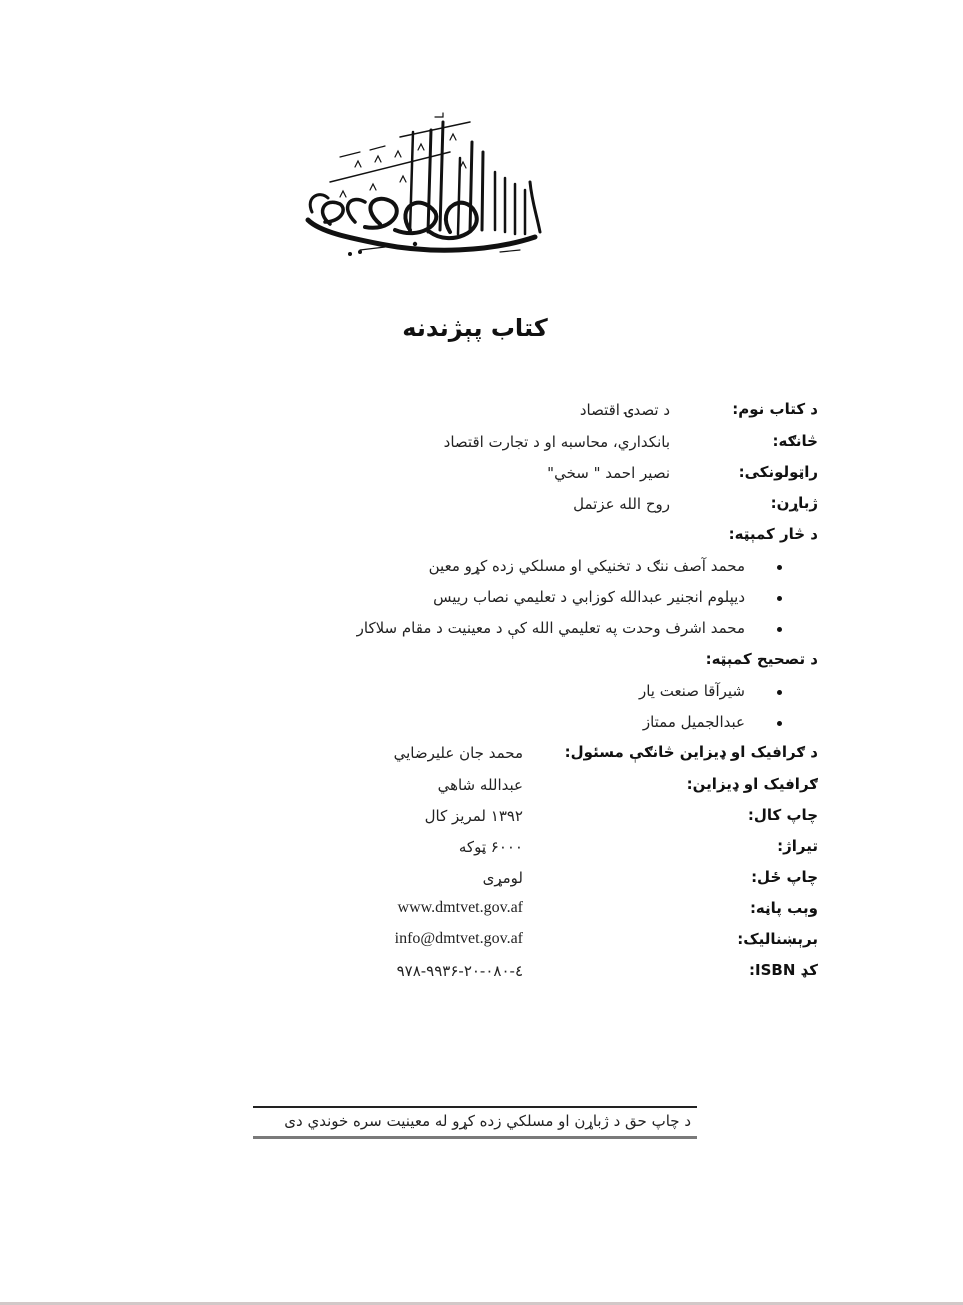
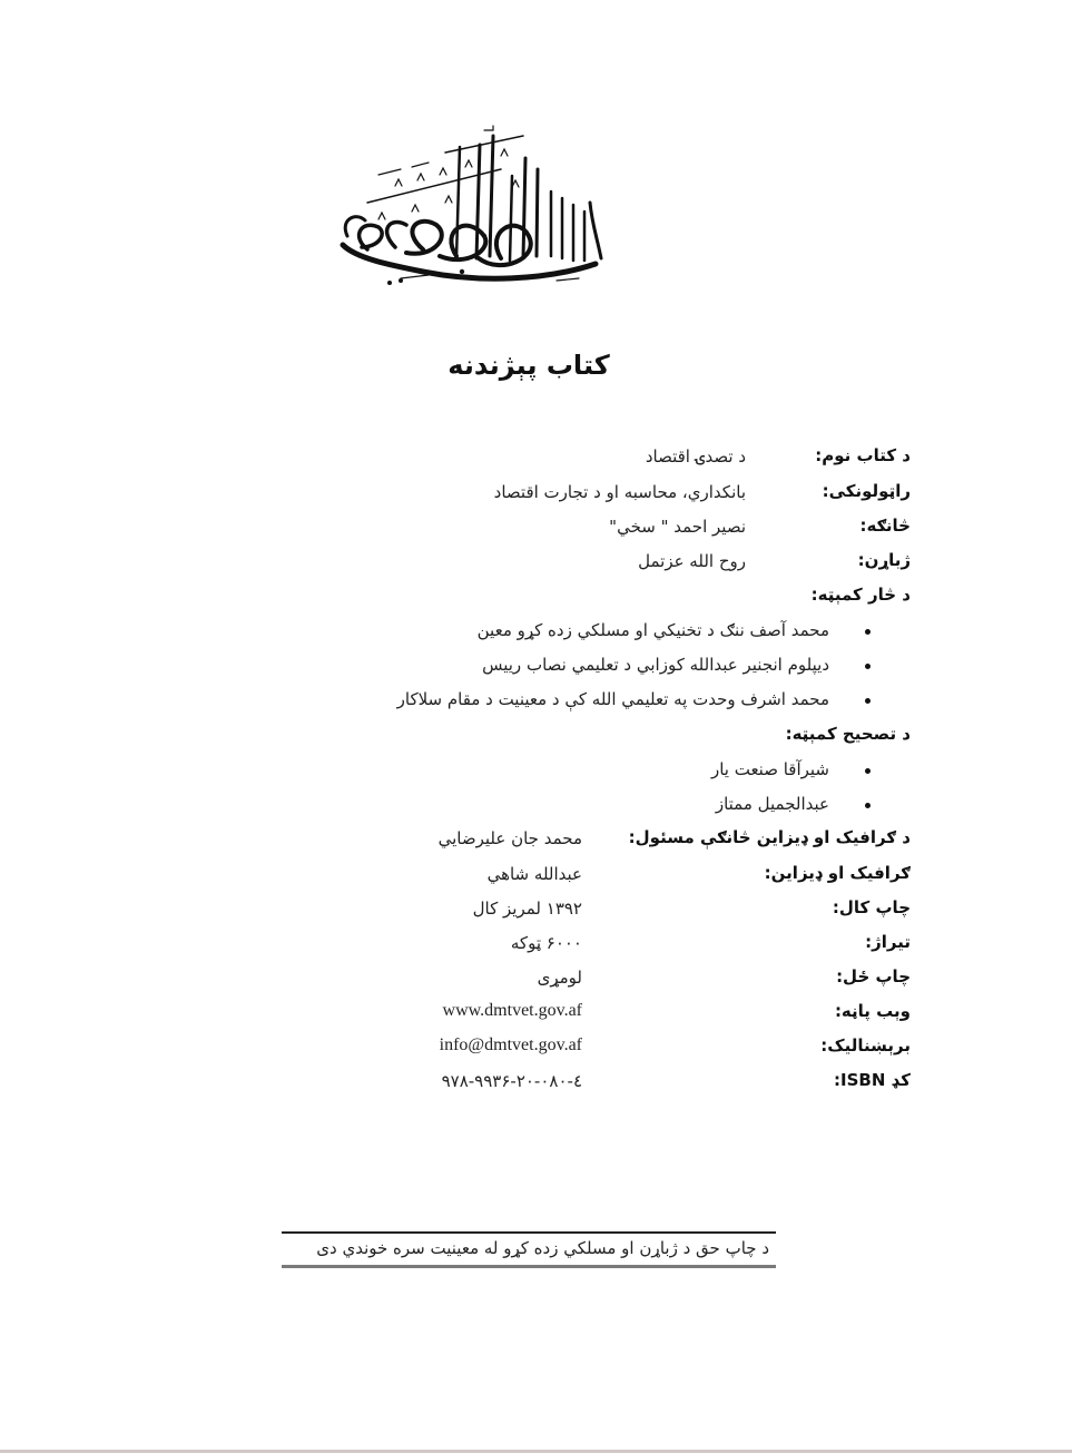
  کتاب پېژندنه
  د کتاب نوم:
  د تصدۍ اقتصاد
- څانګه:
+ راټولونکی:
  بانکداري، محاسبه او د تجارت اقتصاد
- راټولونکی:
+ څانګه:
  نصیر احمد " سخي"
  ژباړن:
  روح الله عزتمل
  د څار کمېټه:
  محمد آصف ننګ د تخنیکي او مسلکي زده کړو معین
  دیپلوم انجنیر عبدالله کوزابي د تعلیمي نصاب رییس
  محمد اشرف وحدت په تعلیمي الله کې د معینیت د مقام سلاکار
  د تصحیح کمېټه:
  شیرآقا صنعت یار
  عبدالجمیل ممتاز
  د ګرافیک او ډیزاین څانګې مسئول:
  محمد جان علیرضایي
  ګرافیک او ډیزاین:
  عبدالله شاهي
  چاپ کال:
  ۱۳۹۲ لمریز کال
  تیراژ:
  ۶۰۰۰ ټوکه
  چاپ ځل:
  لومړی
  وېب پاڼه:
  www.dmtvet.gov.af
  برېښنالیک:
  info@dmtvet.gov.af
  کډ ISBN:
  ۹۷۸-۹۹۳۶-۲۰-۰۸۰-٤
  د چاپ حق د ژباړن او مسلکي زده کړو له معینیت سره خوندي دی
